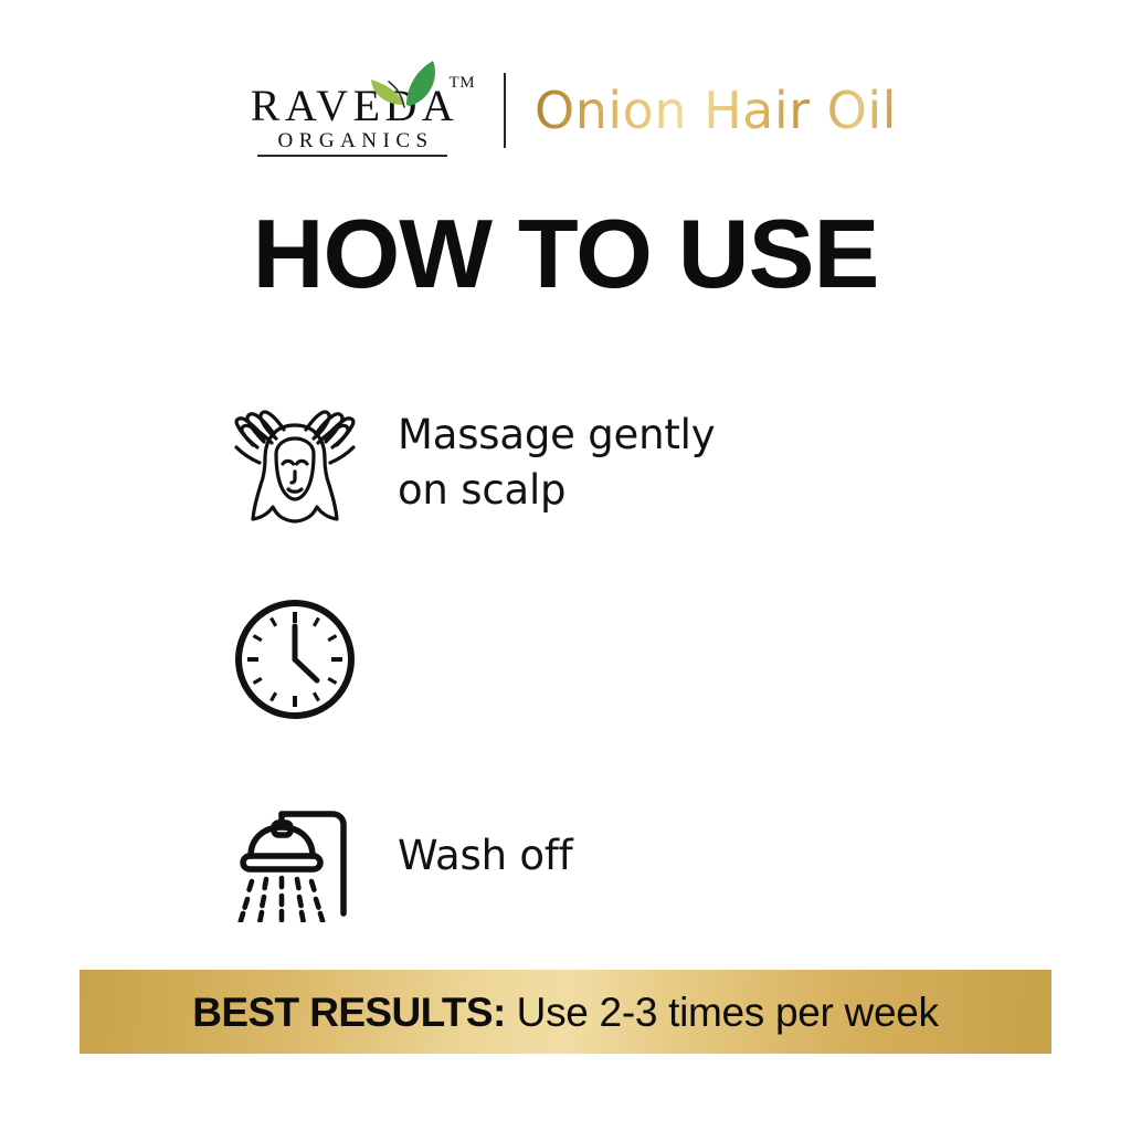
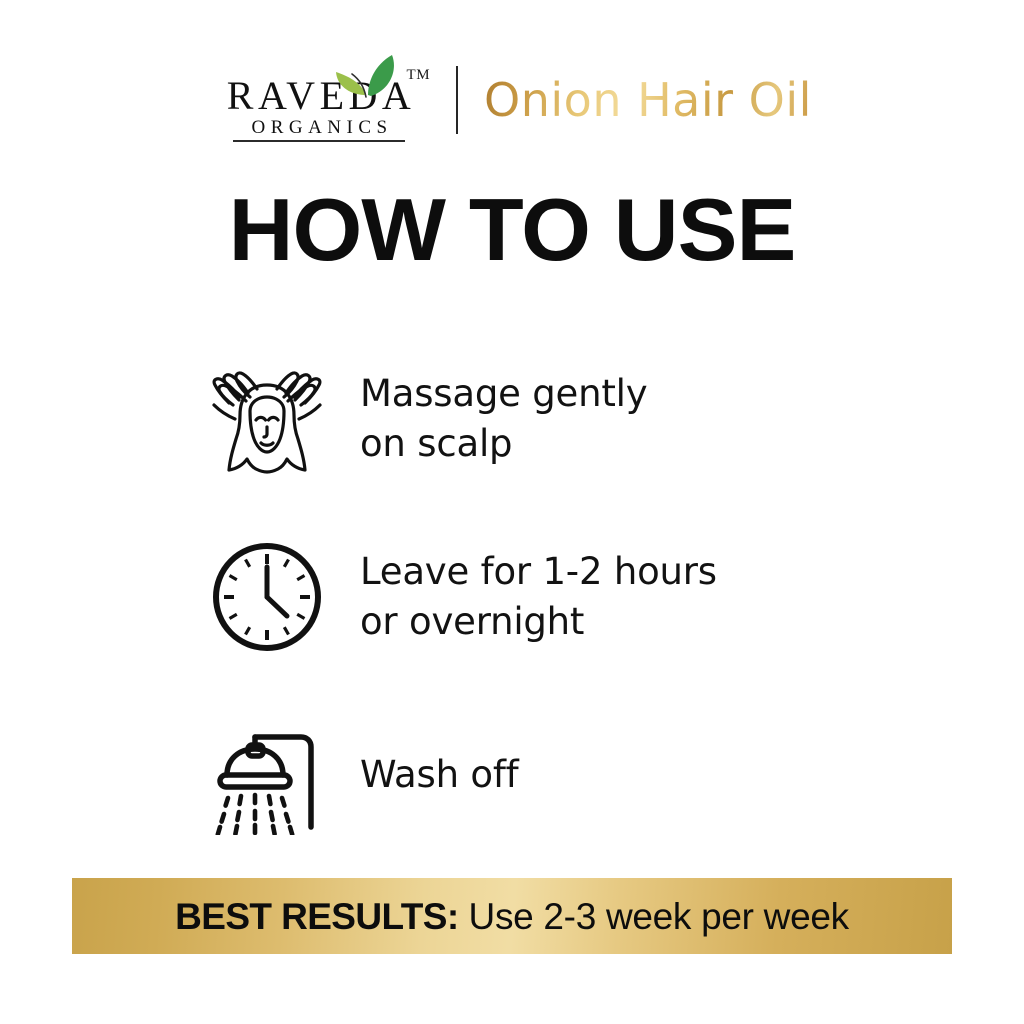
  TM
  RAVEA
  ORGANICS
  Onion Hair Oil
  HOW TO USE
  Massage gently
  on scalp
+ Leave for 1-2 hours
+ or overnight
  Wash off
- BEST RESULTS: Use 2-3 times per week
+ BEST RESULTS: Use 2-3 week per week
